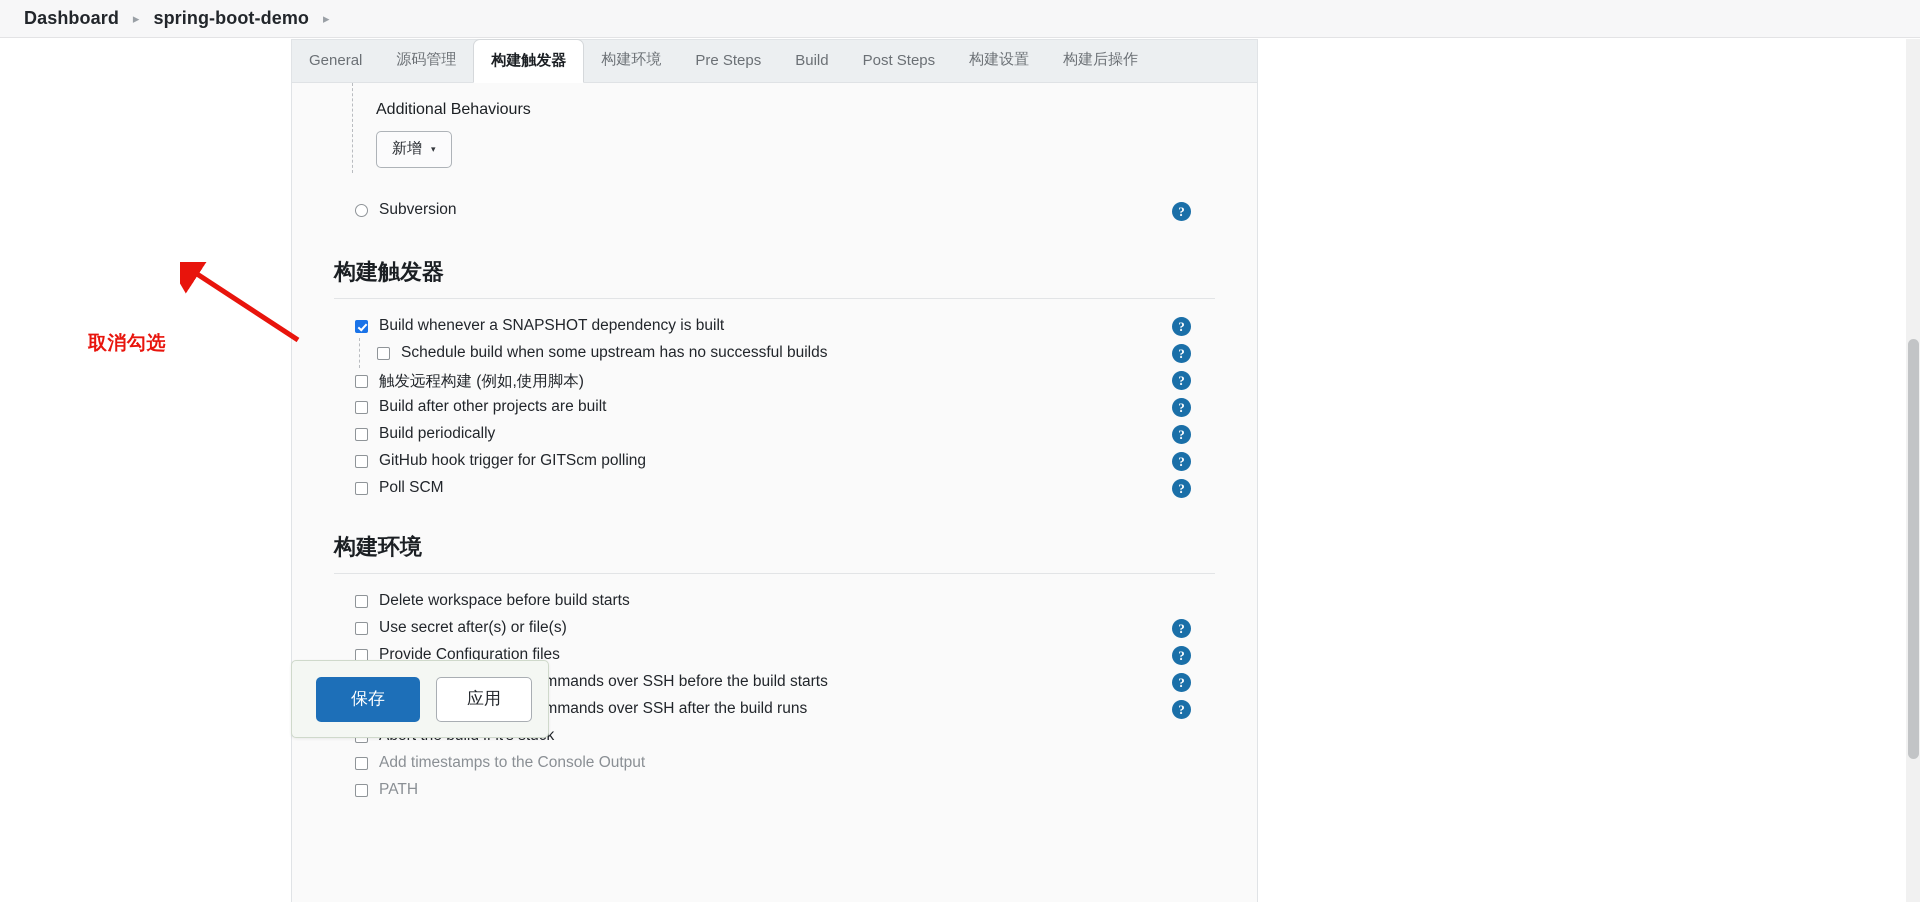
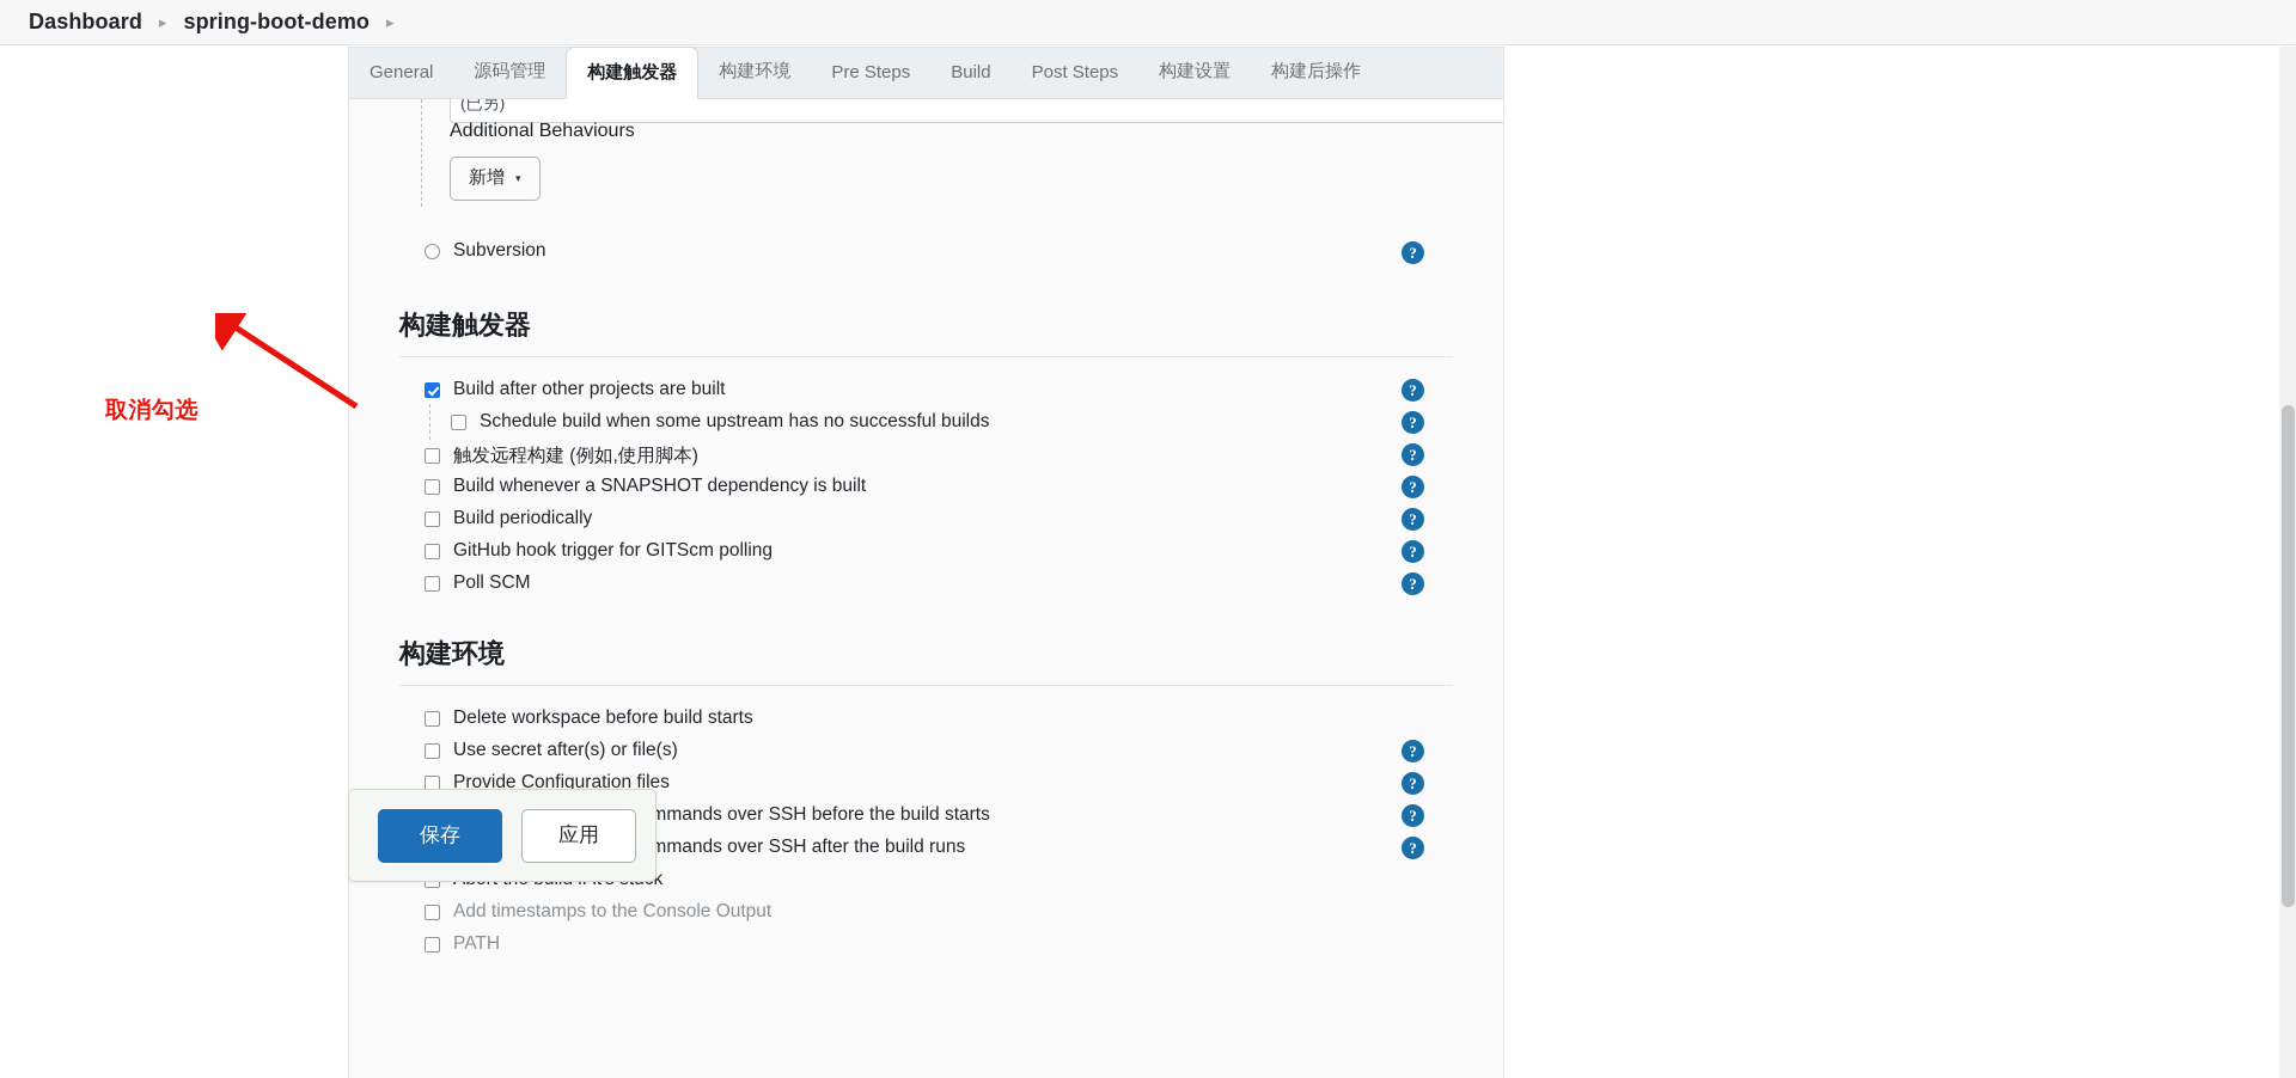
  Dashboard
  ▸
  spring-boot-demo
  ▸
  General
  源码管理
  构建触发器
  构建环境
  Pre Steps
  Build
  Post Steps
  构建设置
  构建后操作
+ (已另)
  Additional Behaviours
  新增
  ▾
  Subversion
  ?
  构建触发器
- Build whenever a SNAPSHOT dependency is built
+ Build after other projects are built
  ?
  Schedule build when some upstream has no successful builds
  ?
  触发远程构建 (例如,使用脚本)
  ?
- Build after other projects are built
+ Build whenever a SNAPSHOT dependency is built
  ?
  Build periodically
  ?
  GitHub hook trigger for GITScm polling
  ?
  Poll SCM
  ?
  构建环境
  Delete workspace before build starts
  Use secret after(s) or file(s)
  ?
  Provide Configuration files
  ?
  ?
  ?
  Add timestamps to the Console Output
  PATH
  保存
  应用
  取消勾选
